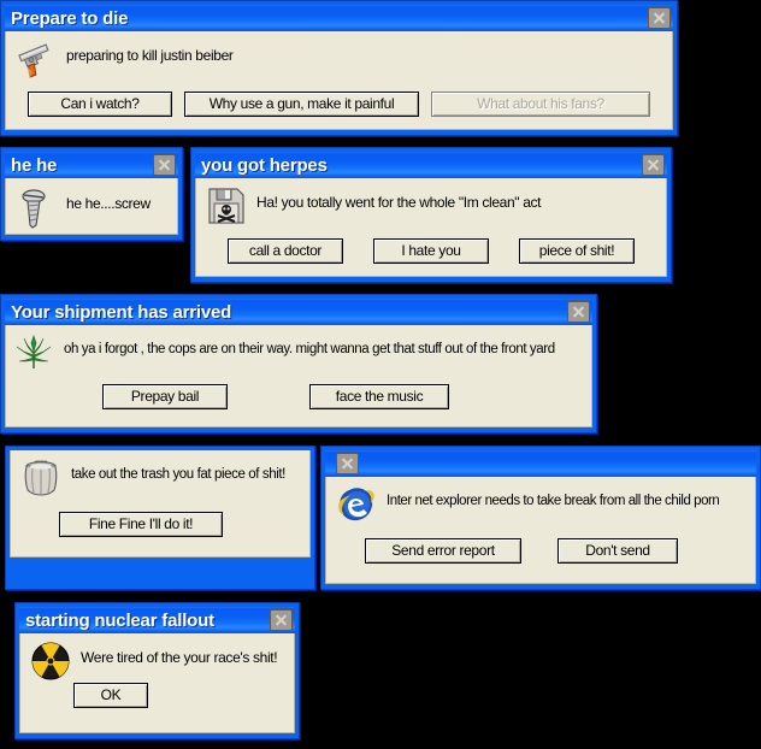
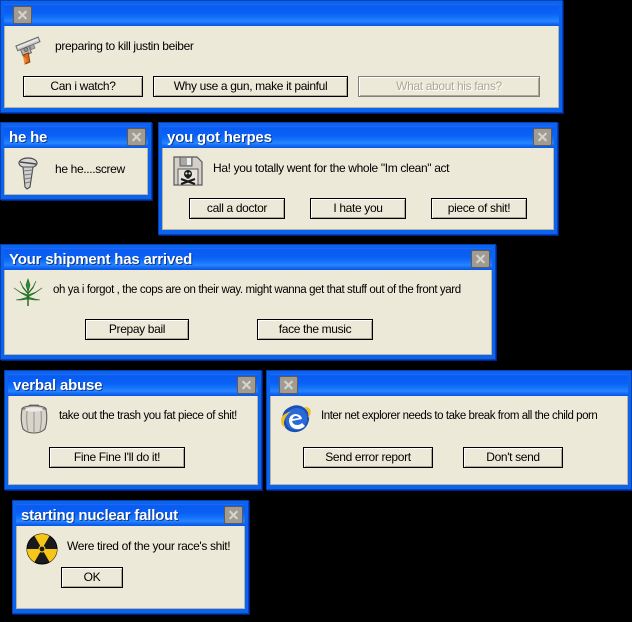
- Prepare to die
  preparing to kill justin beiber
  Can i watch?
  Why use a gun, make it painful
  What about his fans?
  he he
  he he....screw
  you got herpes
  Ha! you totally went for the whole "Im clean" act
  call a doctor
  I hate you
  piece of shit!
  Your shipment has arrived
  oh ya i forgot , the cops are on their way. might wanna get that stuff out of the front yard
  Prepay bail
  face the music
+ verbal abuse
  take out the trash you fat piece of shit!
  Fine Fine I'll do it!
  Inter net explorer needs to take break from all the child porn
  Send error report
  Don't send
  starting nuclear fallout
  Were tired of the your race's shit!
  OK
